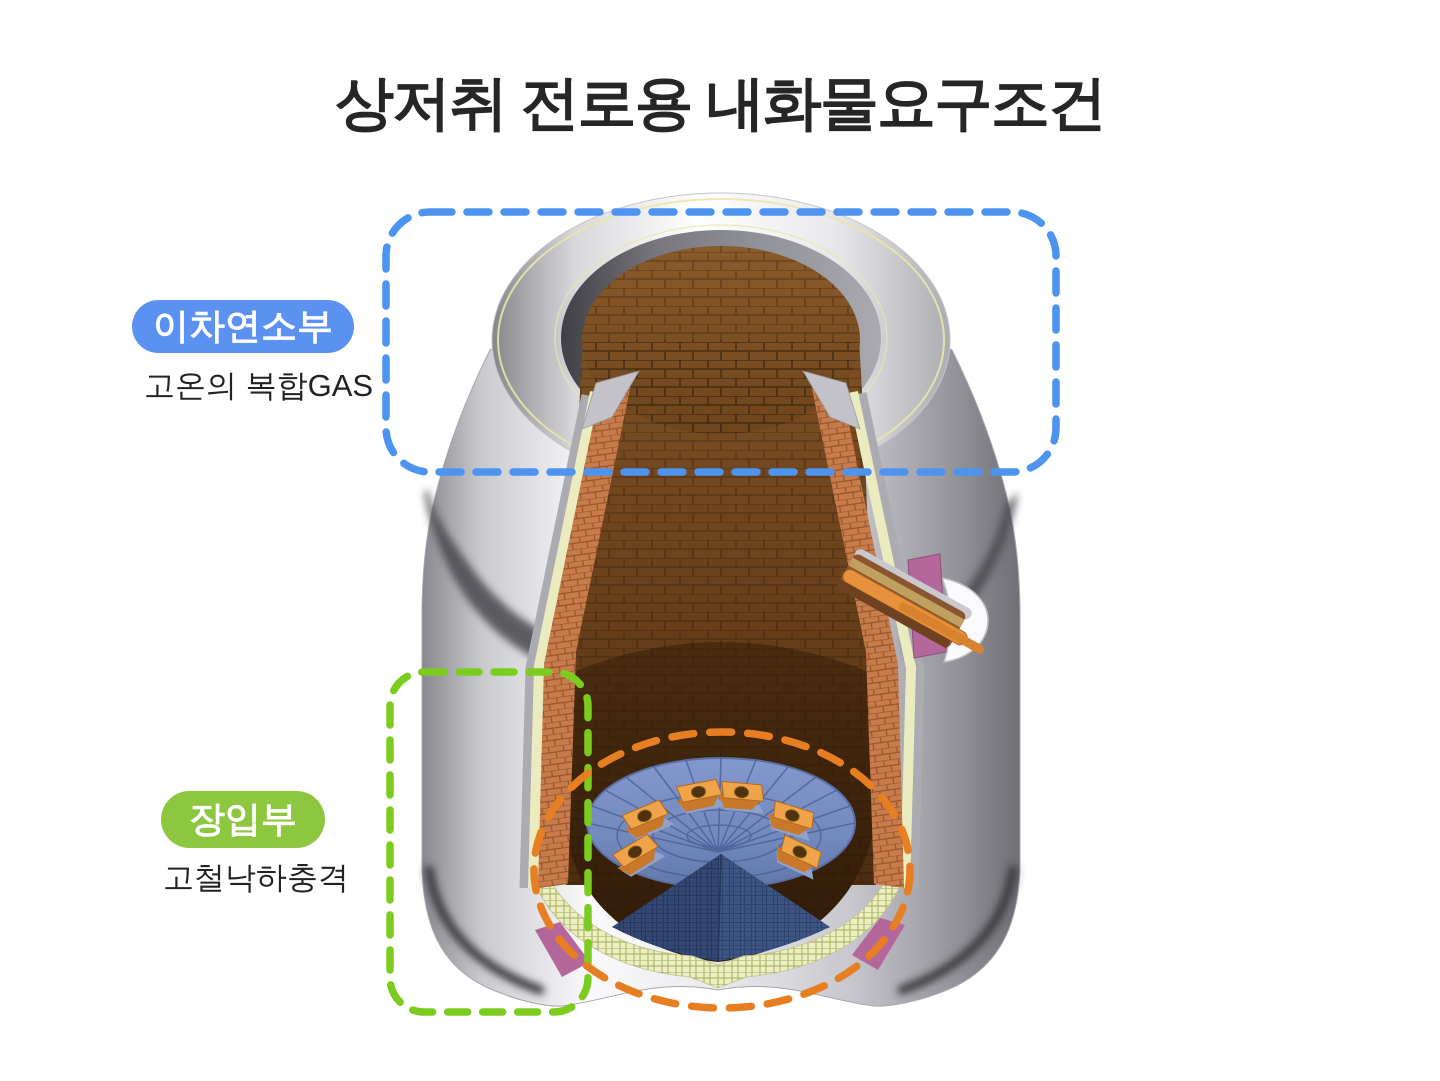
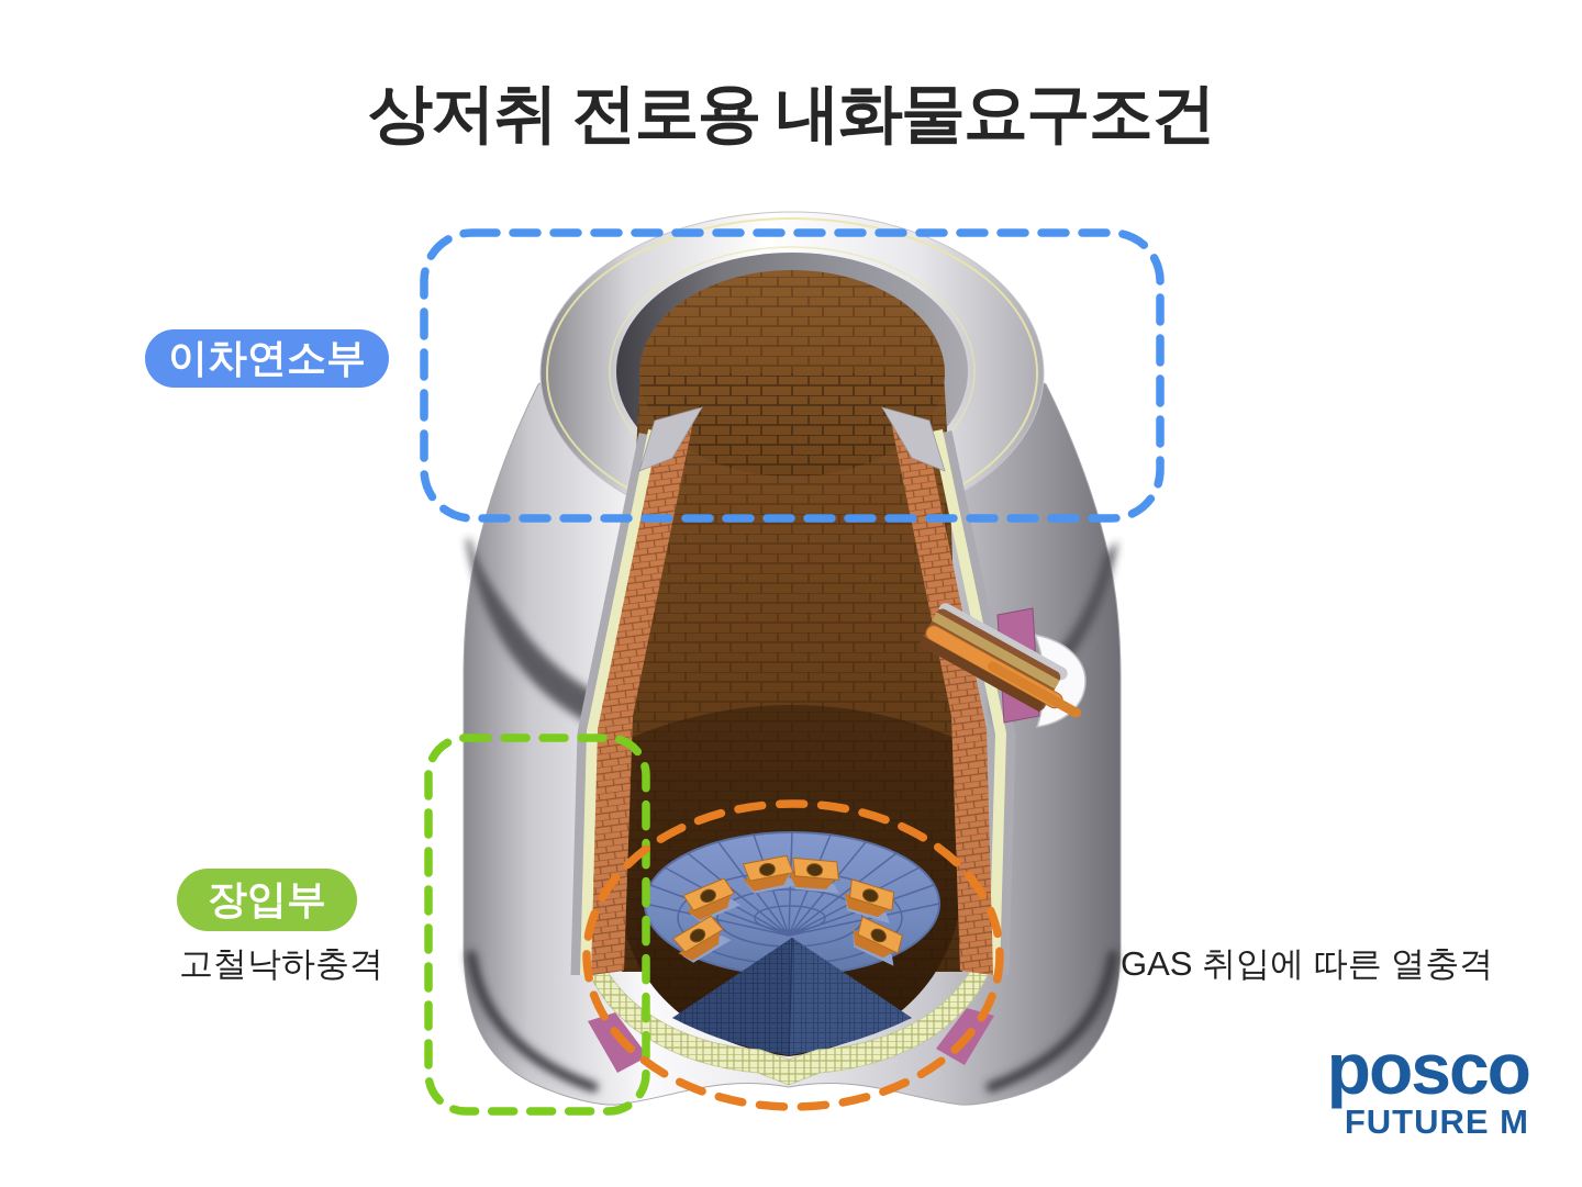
  상저취 전로용 내화물요구조건
  이차연소부
- 고온의 복합GAS
  장입부
  고철낙하충격
+ GAS 취입에 따른 열충격
+ posco
+ FUTURE M
